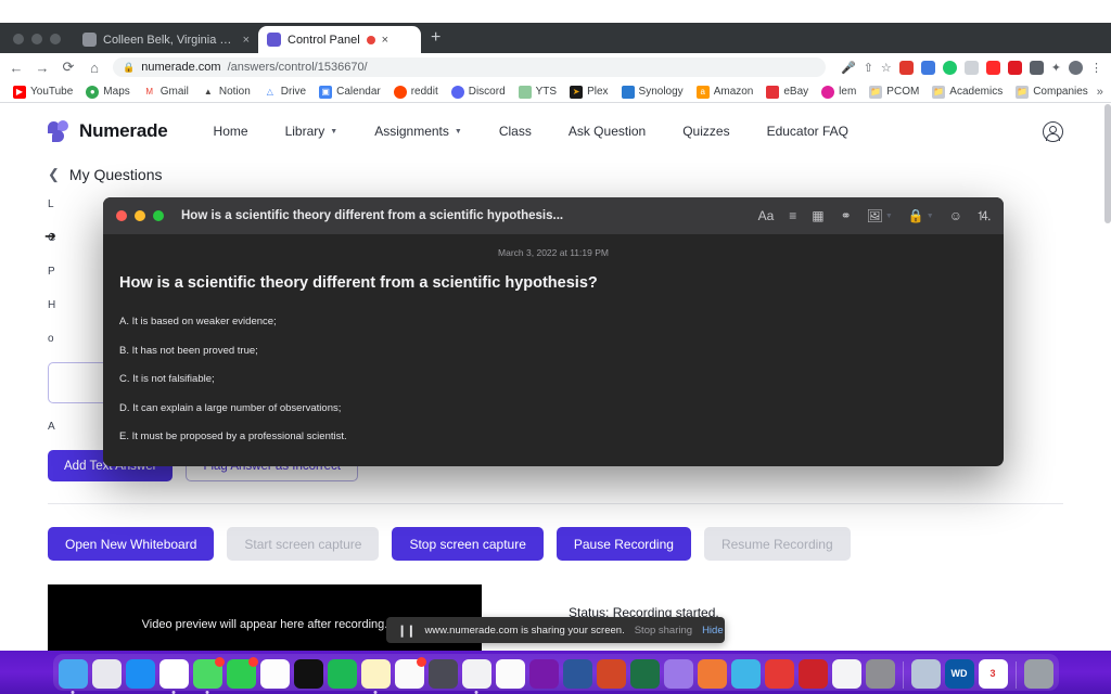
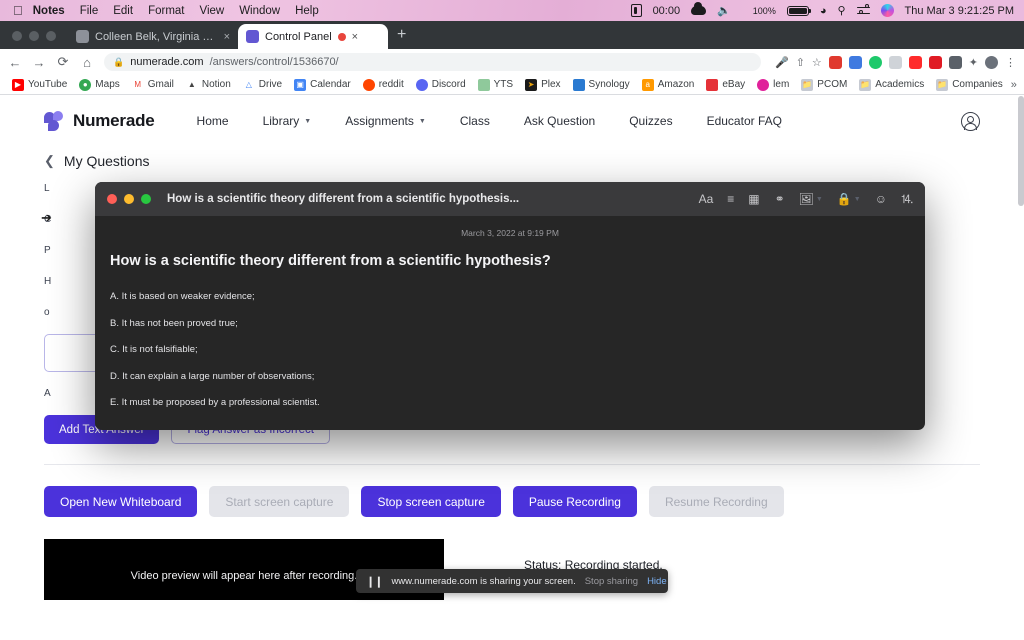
+ 
+ Notes
+ File
+ Edit
+ Format
+ View
+ Window
+ Help
+ 00:00
+ 🔈
+ 100%
+ ◕
+ ⚲
+ Thu Mar 3 9:21:25 PM
  Colleen Belk, Virginia Bo
  ×
  Control Panel
  ×
  +
  ←
  →
  ⟳
  ⌂
  🔒
  numerade.com
  /answers/control/1536670/
  🎤
  ⇧
  ☆
  ✦
  ⋮
  ▶
  YouTube
  ●
  Maps
  M
  Gmail
  ▲
  Notion
  △
  Drive
  ▣
  Calendar
  reddit
  Discord
  YTS
  ➤
  Plex
  Synology
  a
  Amazon
  eBay
  lem
  📁
  PCOM
  📁
  Academics
  📁
  Companies
  »
  Numerade
  Home
  Library
  Assignments
  Class
  Ask Question
  Quizzes
  Educator FAQ
  ❮
  My Questions
  L
  C
  P
  H
  o
  A
  Open New Whiteboard
  Start screen capture
  Stop screen capture
  Pause Recording
  Resume Recording
  Video preview will appear here after recording
  Status: Recording started.
  How is a scientific theory different from a scientific hypothesis...
  Aa
  ≡
  ▦
  ⚭
  🖼
  🔒
  ☺
  ⒕
- March 3, 2022 at 11:19 PM
+ March 3, 2022 at 9:19 PM
  How is a scientific theory different from a scientific hypothesis?
  A. It is based on weaker evidence;
  B. It has not been proved true;
  C. It is not falsifiable;
  D. It can explain a large number of observations;
  E. It must be proposed by a professional scientist.
  ❙❙
  www.numerade.com is sharing your screen.
  Stop sharing
  Hide
  ➔
- WD
- 3
